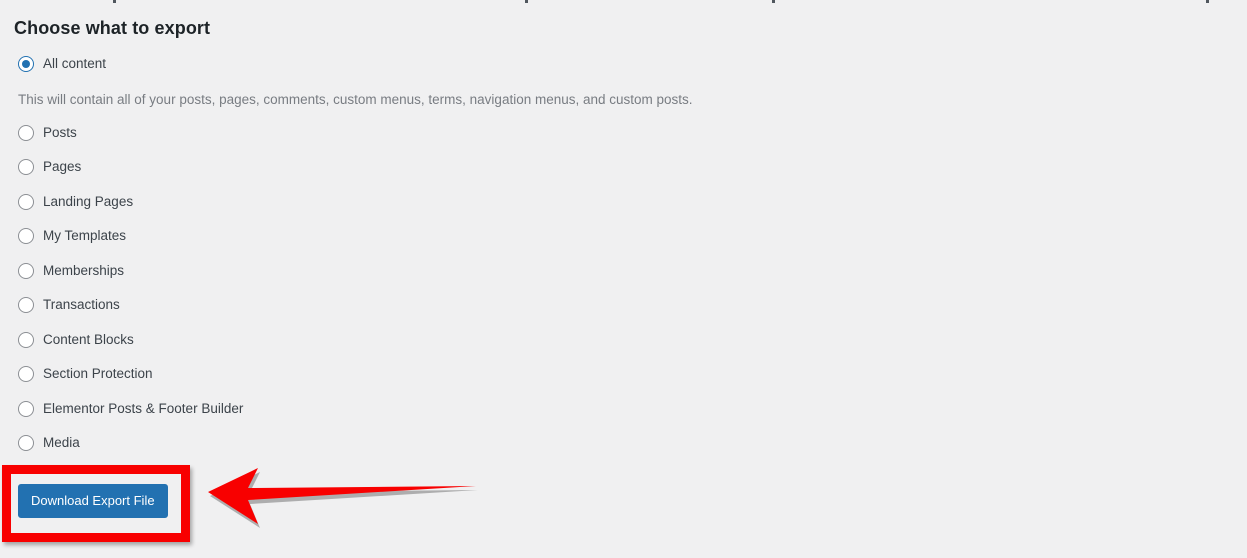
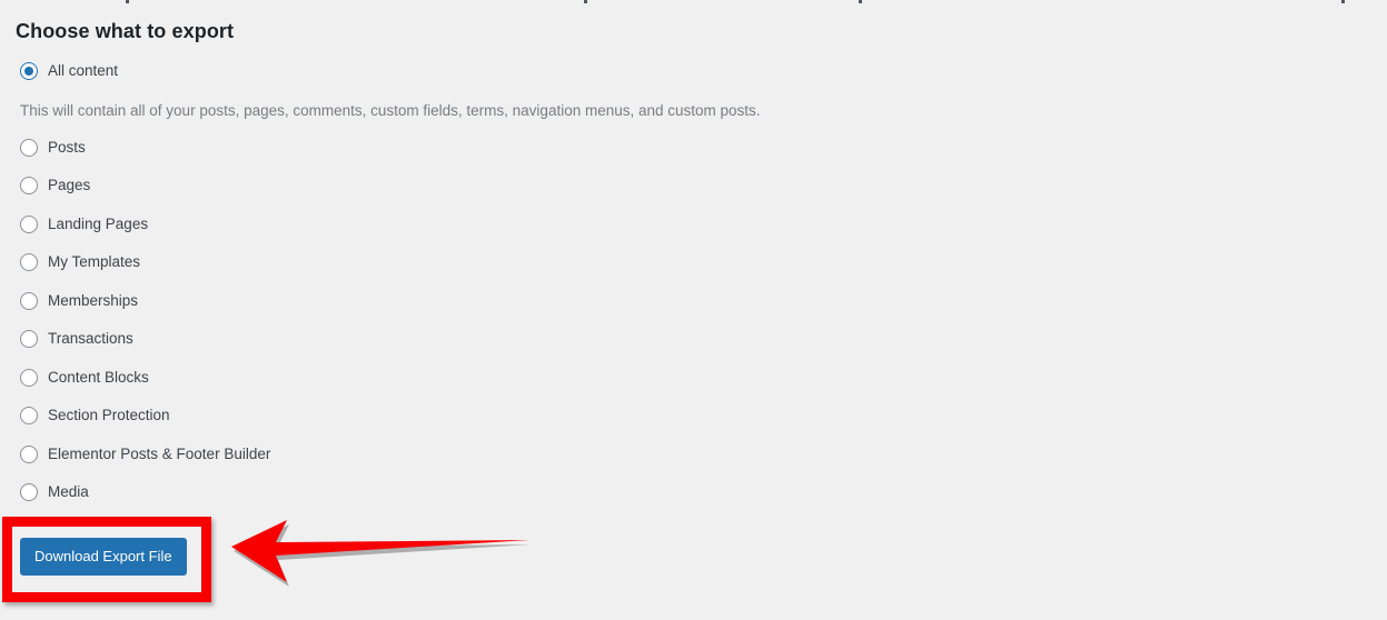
  Choose what to export
  All content
  Posts
  Pages
  Landing Pages
  My Templates
  Memberships
  Transactions
  Content Blocks
  Section Protection
  Elementor Posts & Footer Builder
  Media
- This will contain all of your posts, pages, comments, custom menus, terms, navigation menus, and custom posts.
+ This will contain all of your posts, pages, comments, custom fields, terms, navigation menus, and custom posts.
  Download Export File
